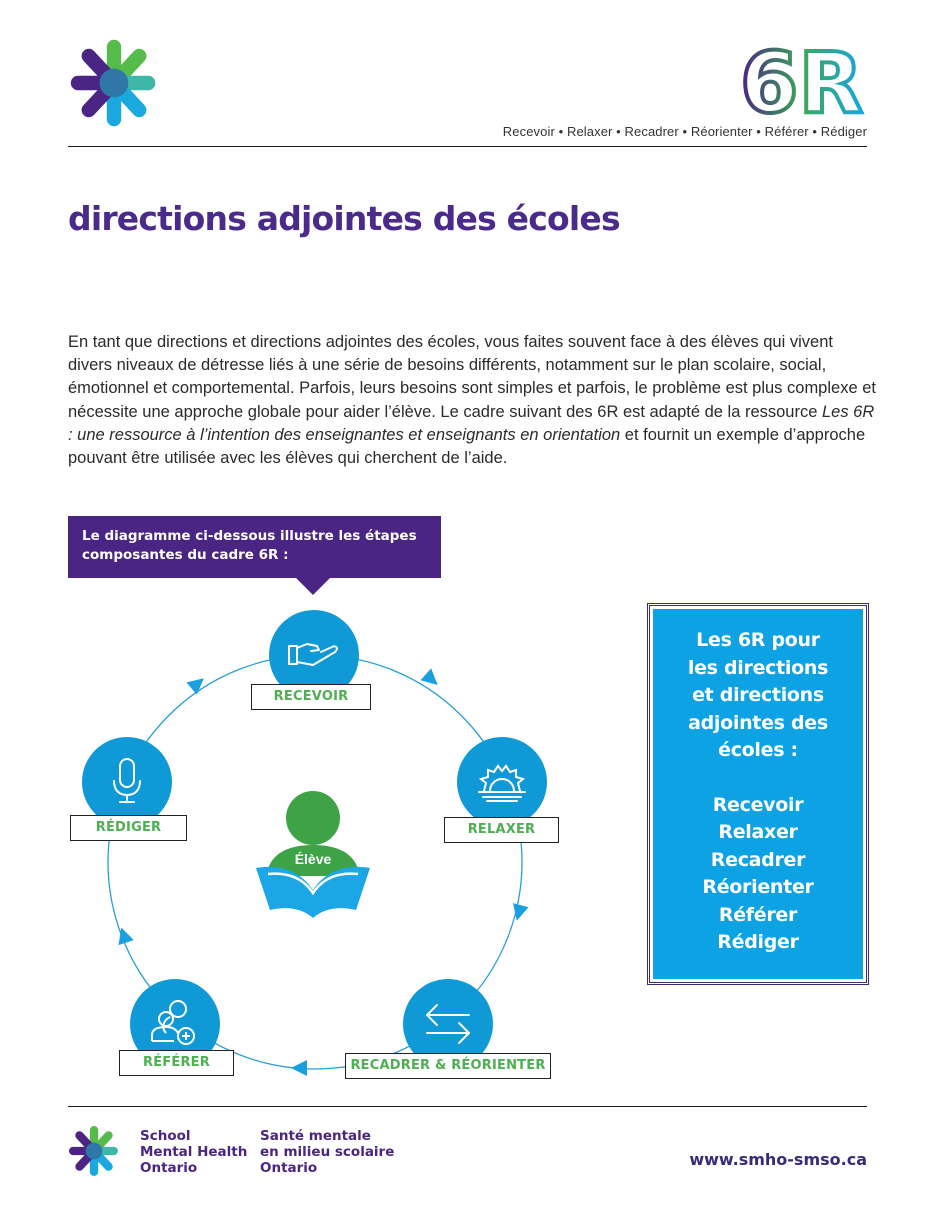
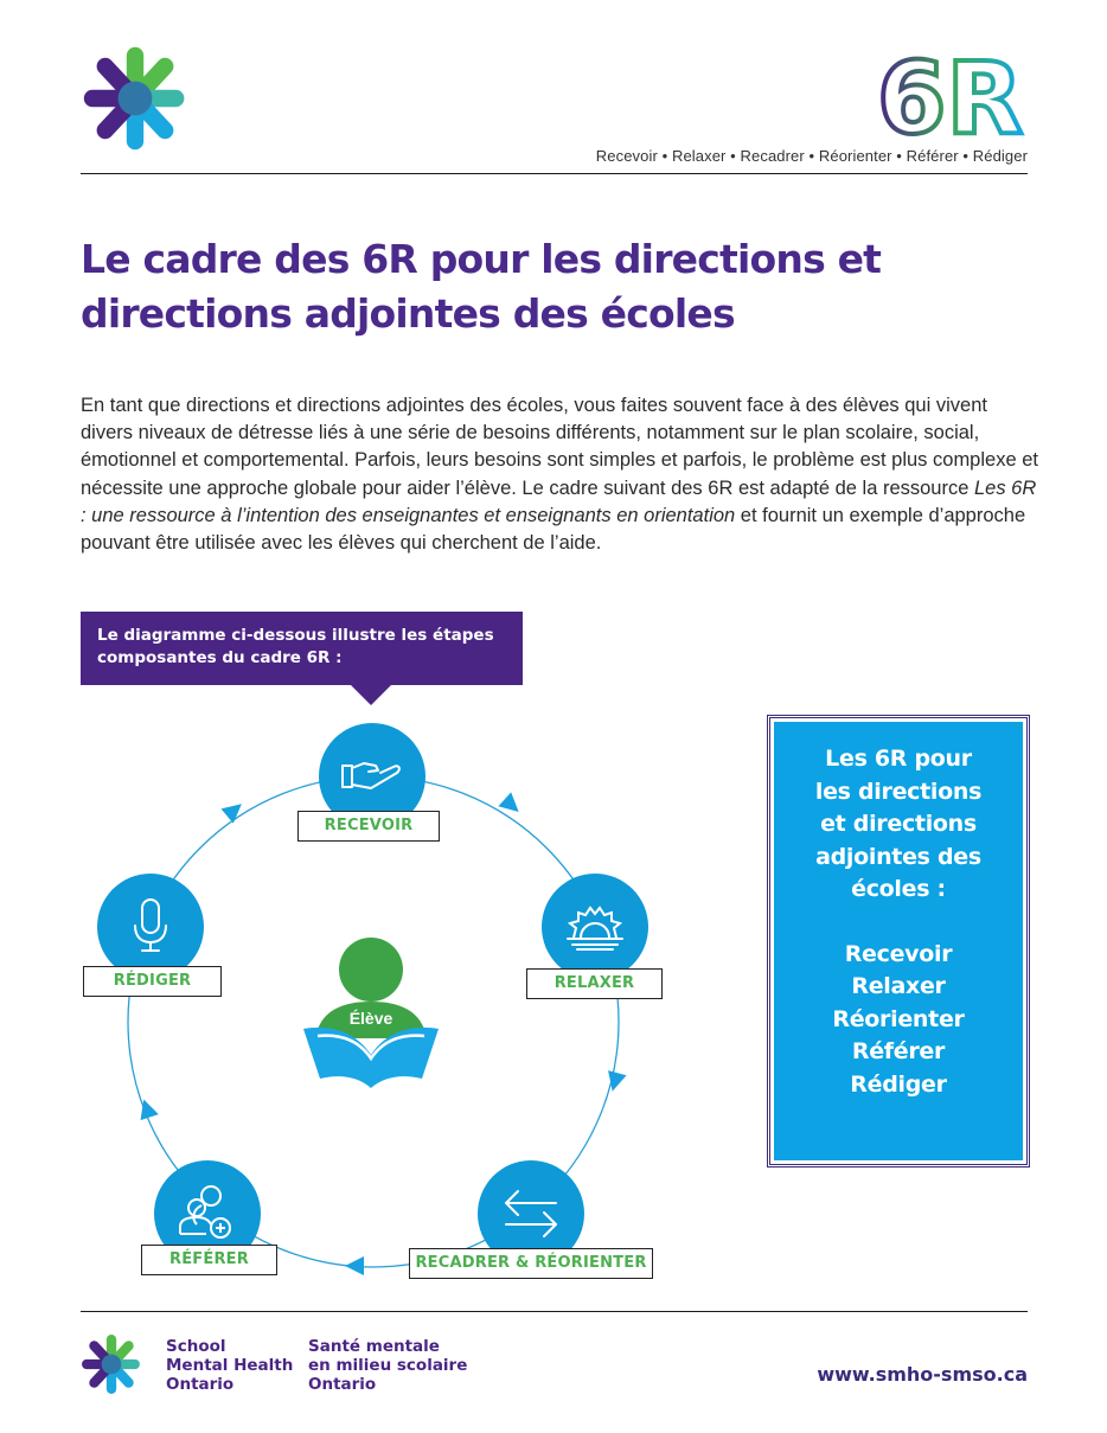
  6R
  Recevoir • Relaxer • Recadrer • Réorienter • Référer • Rédiger
+ Le cadre des 6R pour les directions et
  directions adjointes des écoles
  En tant que directions et directions adjointes des écoles, vous faites souvent face à des élèves qui vivent divers niveaux de détresse liés à une série de besoins différents, notamment sur le plan scolaire, social, émotionnel et comportemental. Parfois, leurs besoins sont simples et parfois, le problème est plus complexe et nécessite une approche globale pour aider l’élève. Le cadre suivant des 6R est adapté de la ressource Les 6R : une ressource à l’intention des enseignantes et enseignants en orientation et fournit un exemple d’approche pouvant être utilisée avec les élèves qui cherchent de l’aide.
  Le diagramme ci-dessous illustre les étapes
  composantes du cadre 6R :
  RECEVOIR
  RELAXER
  RECADRER & RÉORIENTER
  RÉFÉRER
  RÉDIGER
  Élève
  Les 6R pour
  les directions
  et directions
  adjointes des
  écoles :
  Recevoir
  Relaxer
- Recadrer
  Réorienter
  Référer
  Rédiger
  School
  Mental Health
  Ontario
  Santé mentale
  en milieu scolaire
  Ontario
  www.smho-smso.ca
